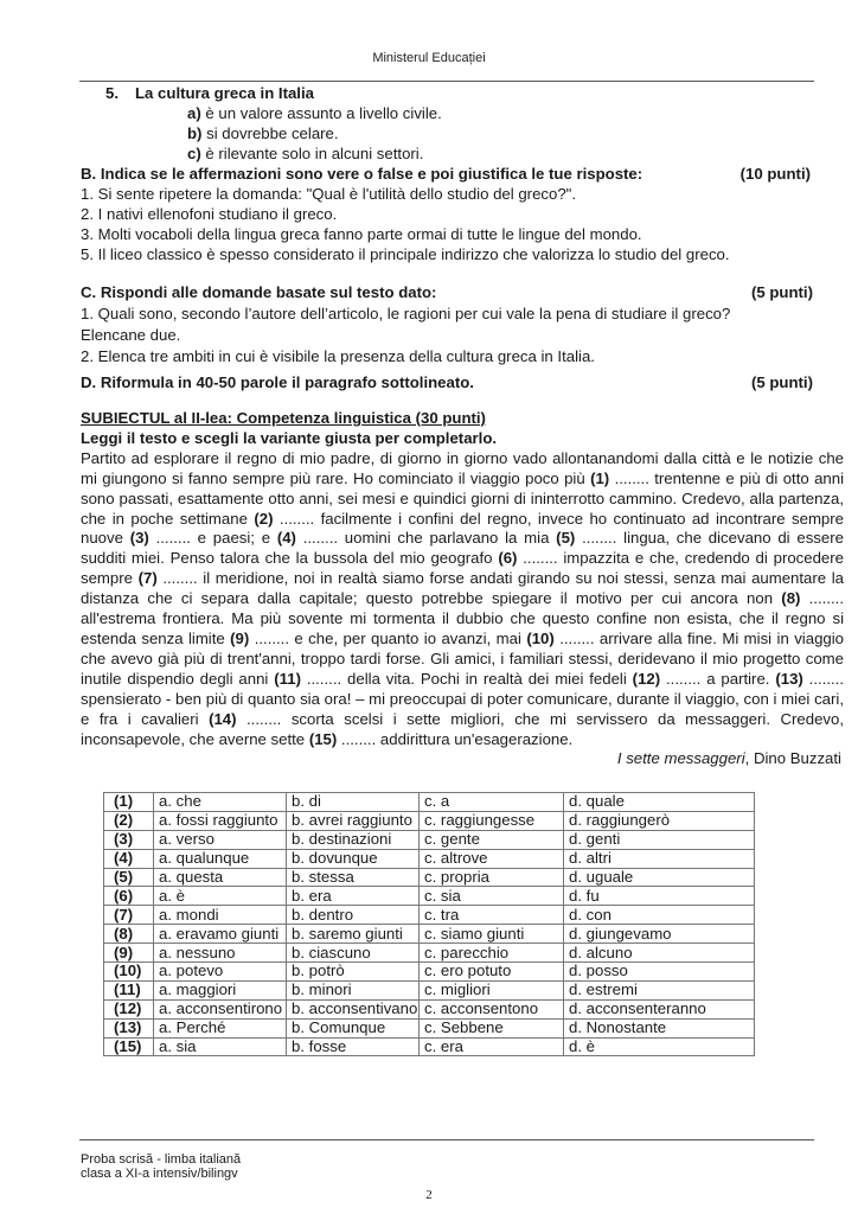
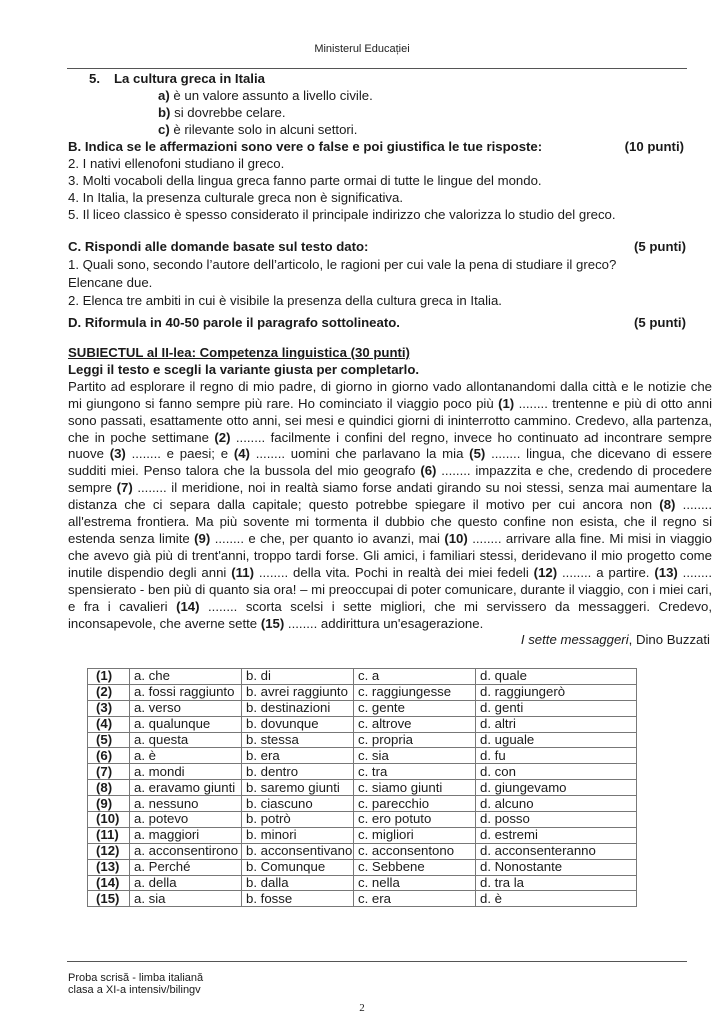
  Ministerul Educației
  5. La cultura greca in Italia
  a) è un valore assunto a livello civile.
  b) si dovrebbe celare.
  c) è rilevante solo in alcuni settori.
  B. Indica se le affermazioni sono vere o false e poi giustifica le tue risposte:
  (10 punti)
- 1. Si sente ripetere la domanda: "Qual è l'utilità dello studio del greco?".
  2. I nativi ellenofoni studiano il greco.
  3. Molti vocaboli della lingua greca fanno parte ormai di tutte le lingue del mondo.
+ 4. In Italia, la presenza culturale greca non è significativa.
  5. Il liceo classico è spesso considerato il principale indirizzo che valorizza lo studio del greco.
  C. Rispondi alle domande basate sul testo dato:
  (5 punti)
  1. Quali sono, secondo l’autore dell’articolo, le ragioni per cui vale la pena di studiare il greco? Elencane due.
  2. Elenca tre ambiti in cui è visibile la presenza della cultura greca in Italia.
  D. Riformula in 40-50 parole il paragrafo sottolineato.
  (5 punti)
  SUBIECTUL al II-lea: Competenza linguistica (30 punti)
  Leggi il testo e scegli la variante giusta per completarlo.
  Partito ad esplorare il regno di mio padre, di giorno in giorno vado allontanandomi dalla città e le notizie che mi giungono si fanno sempre più rare. Ho cominciato il viaggio poco più (1) ........ trentenne e più di otto anni sono passati, esattamente otto anni, sei mesi e quindici giorni di ininterrotto cammino. Credevo, alla partenza, che in poche settimane (2) ........ facilmente i confini del regno, invece ho continuato ad incontrare sempre nuove (3) ........ e paesi; e (4) ........ uomini che parlavano la mia (5) ........ lingua, che dicevano di essere sudditi miei. Penso talora che la bussola del mio geografo (6) ........ impazzita e che, credendo di procedere sempre (7) ........ il meridione, noi in realtà siamo forse andati girando su noi stessi, senza mai aumentare la distanza che ci separa dalla capitale; questo potrebbe spiegare il motivo per cui ancora non (8) ........ all'estrema frontiera. Ma più sovente mi tormenta il dubbio che questo confine non esista, che il regno si estenda senza limite (9) ........ e che, per quanto io avanzi, mai (10) ........ arrivare alla fine. Mi misi in viaggio che avevo già più di trent'anni, troppo tardi forse. Gli amici, i familiari stessi, deridevano il mio progetto come inutile dispendio degli anni (11) ........ della vita. Pochi in realtà dei miei fedeli (12) ........ a partire. (13) ........ spensierato - ben più di quanto sia ora! – mi preoccupai di poter comunicare, durante il viaggio, con i miei cari, e fra i cavalieri (14) ........ scorta scelsi i sette migliori, che mi servissero da messaggeri. Credevo, inconsapevole, che averne sette (15) ........ addirittura un'esagerazione.
  I sette messaggeri, Dino Buzzati
  (1)	a. che	b. di	c. a	d. quale
  (2)	a. fossi raggiunto	b. avrei raggiunto	c. raggiungesse	d. raggiungerò
  (3)	a. verso	b. destinazioni	c. gente	d. genti
  (4)	a. qualunque	b. dovunque	c. altrove	d. altri
  (5)	a. questa	b. stessa	c. propria	d. uguale
  (6)	a. è	b. era	c. sia	d. fu
  (7)	a. mondi	b. dentro	c. tra	d. con
  (8)	a. eravamo giunti	b. saremo giunti	c. siamo giunti	d. giungevamo
  (9)	a. nessuno	b. ciascuno	c. parecchio	d. alcuno
  (10)	a. potevo	b. potrò	c. ero potuto	d. posso
  (11)	a. maggiori	b. minori	c. migliori	d. estremi
  (12)	a. acconsentirono	b. acconsentivano	c. acconsentono	d. acconsenteranno
  (13)	a. Perché	b. Comunque	c. Sebbene	d. Nonostante
+ (14)	a. della	b. dalla	c. nella	d. tra la
  (15)	a. sia	b. fosse	c. era	d. è
  Proba scrisă - limba italiană
  clasa a XI-a intensiv/bilingv
  2
